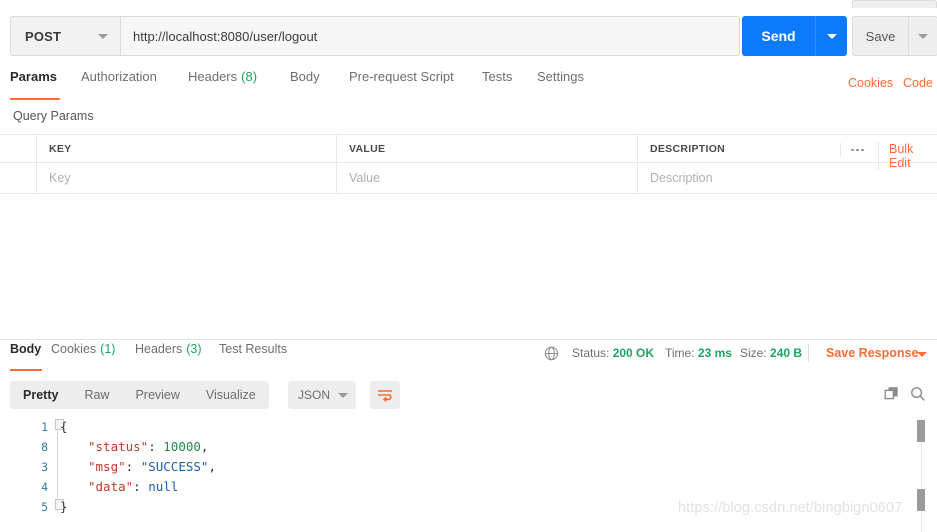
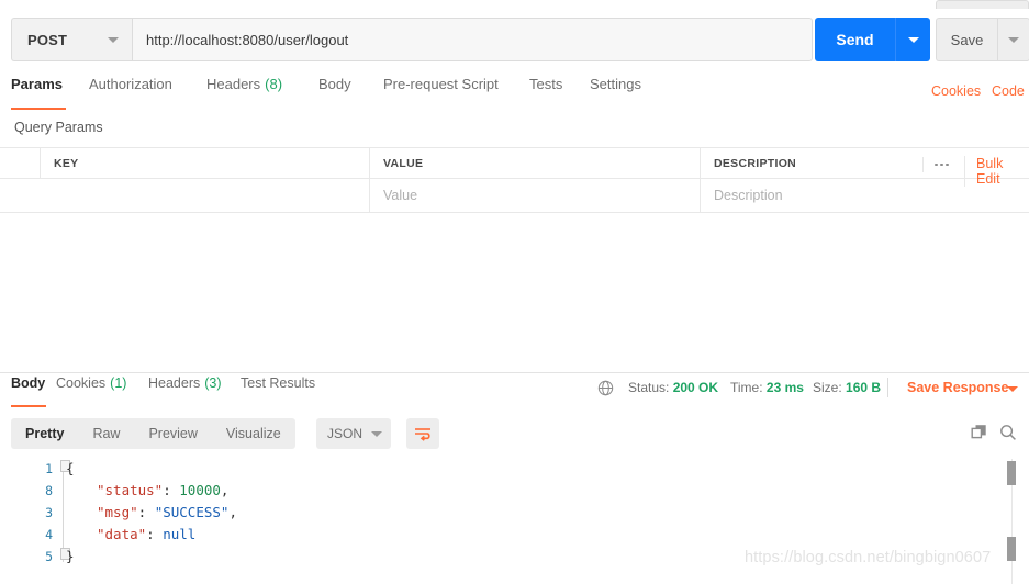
  POST
  http://localhost:8080/user/logout
  Send
  Save
  Params
  Authorization
  Headers
  (8)
  Body
  Pre-request Script
  Tests
  Settings
  Cookies
  Code
  Query Params
  KEY
  VALUE
  DESCRIPTION
  Bulk Edit
- Key
  Value
  Description
  Body
  Cookies (1)
  Headers (3)
  Test Results
  Status: 200 OK
  Time: 23 ms
- Size: 240 B
+ Size: 160 B
  Save Response
  Pretty
  Raw
  Preview
  Visualize
  JSON
  1
  {
  8
  "status": 10000,
  3
  "msg": "SUCCESS",
  4
  "data": null
  5
  }
  https://blog.csdn.net/bingbign0607
